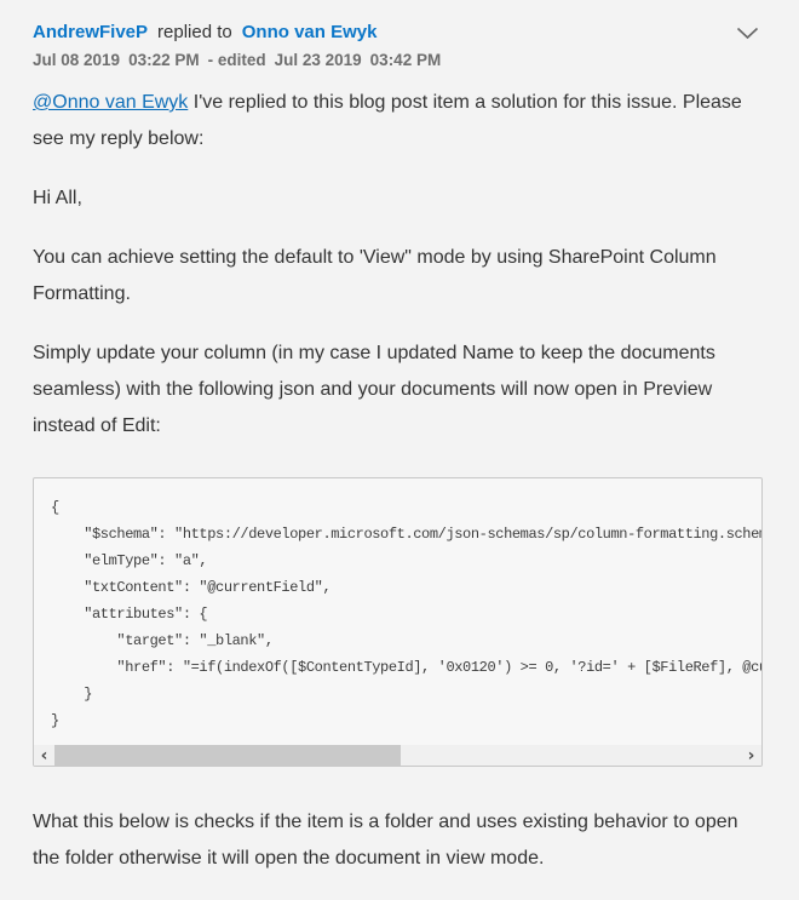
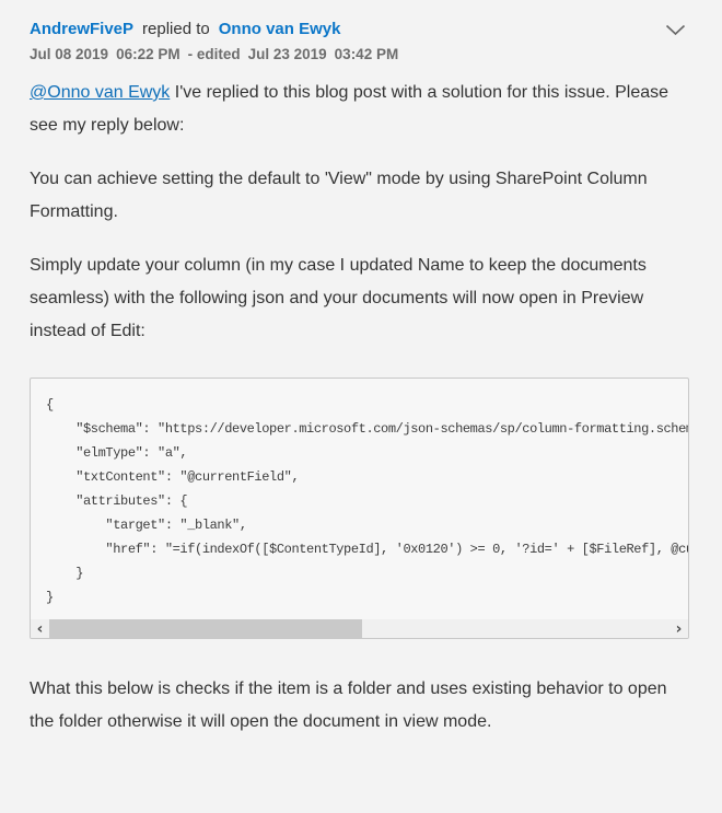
  AndrewFiveP
  replied to
  Onno van Ewyk
  Jul 08 2019
- 03:22 PM
+ 06:22 PM
  - edited
  Jul 23 2019
  03:42 PM
- @Onno van Ewyk I've replied to this blog post item a solution for this issue. Please see my reply below:
+ @Onno van Ewyk I've replied to this blog post with a solution for this issue. Please see my reply below:
- Hi All,
  You can achieve setting the default to 'View" mode by using SharePoint Column Formatting.
  Simply update your column (in my case I updated Name to keep the documents seamless) with the following json and your documents will now open in Preview instead of Edit:
  {
  "$schema": "https://developer.microsoft.com/json-schemas/sp/column-formatting.sche
  "elmType": "a",
  "txtContent": "@currentField",
  "attributes": {
  "target": "_blank",
  "href": "=if(indexOf([$ContentTypeId], '0x0120') >= 0, '?id=' + [$FileRef], @c
  }
  }
  ‹
  ›
  What this below is checks if the item is a folder and uses existing behavior to open the folder otherwise it will open the document in view mode.
